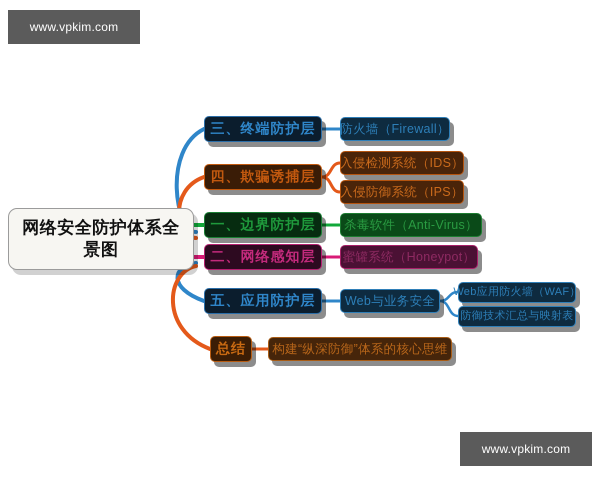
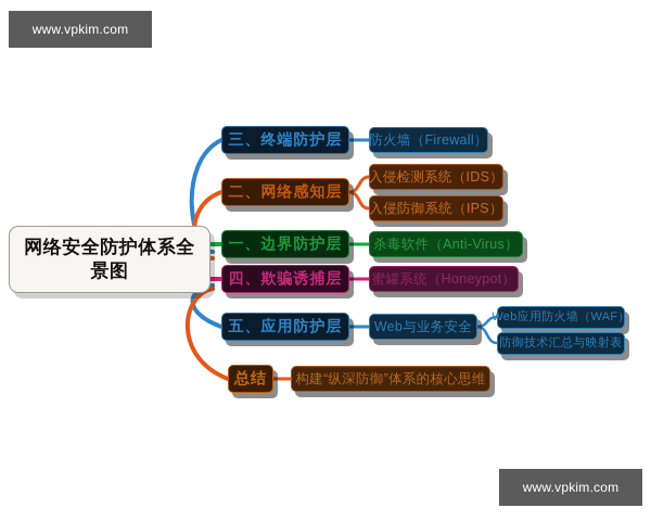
  www.vpkim.com
  www.vpkim.com
  网络安全防护体系全景图
  三、终端防护层
- 四、欺骗诱捕层
+ 二、网络感知层
  一、边界防护层
- 二、网络感知层
+ 四、欺骗诱捕层
  五、应用防护层
  总结
  防火墙（Firewall）
  入侵检测系统（IDS）
  入侵防御系统（IPS）
  杀毒软件（Anti-Virus）
  蜜罐系统（Honeypot）
  Web与业务安全
  构建“纵深防御”体系的核心思维
  Web应用防火墙（WAF）
  防御技术汇总与映射表
